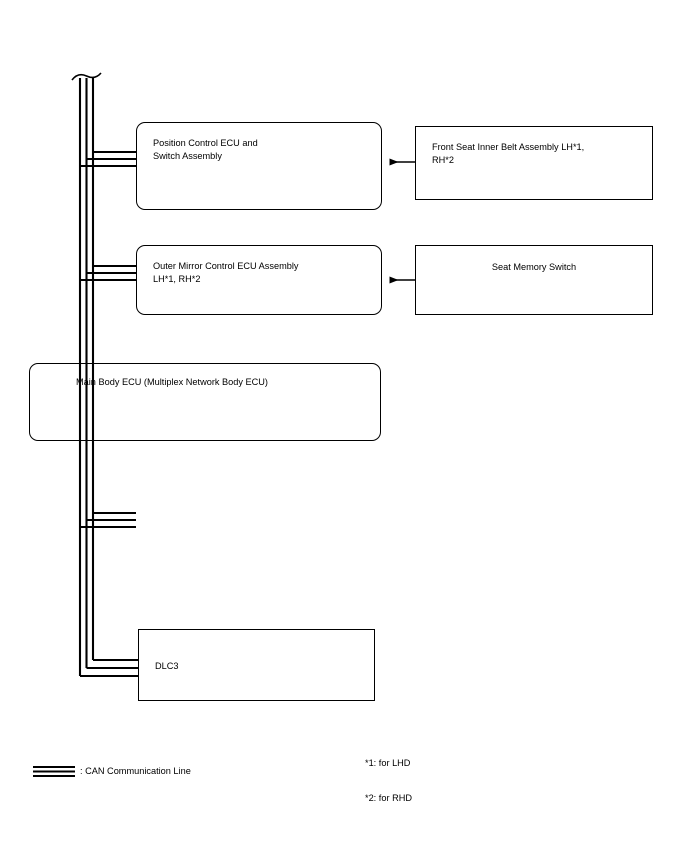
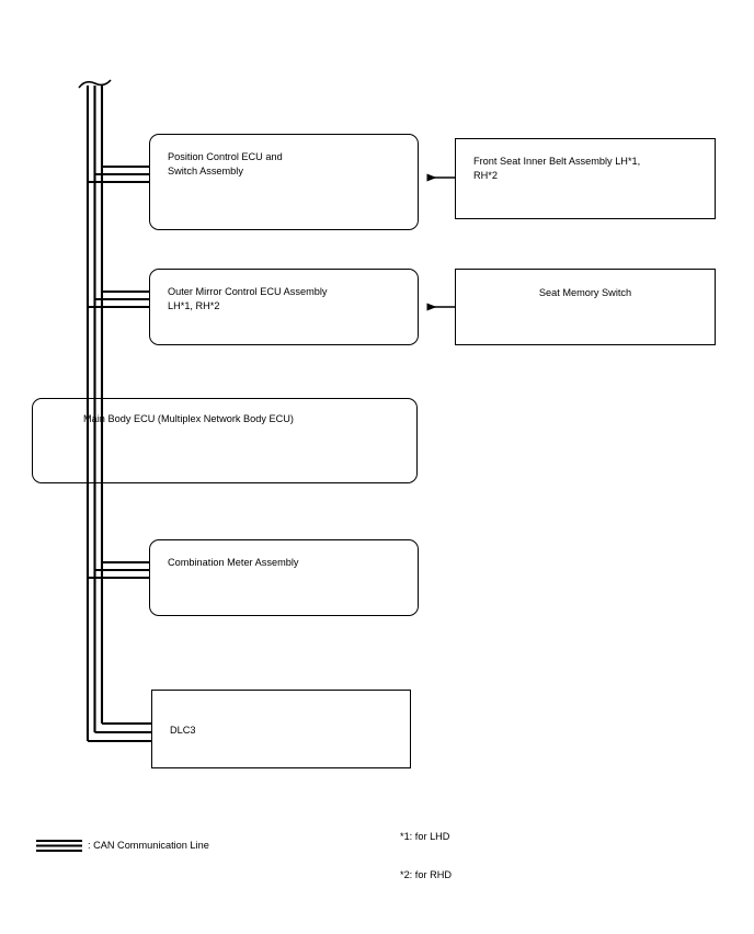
  Position Control ECU and
  Switch Assembly
  Outer Mirror Control ECU Assembly
  LH*1, RH*2
  i Body ECU (Multiplex Network Body ECU)
+ Combination Meter Assembly
  DLC3
  Front Seat Inner Belt Assembly LH*1,
  RH*2
  Seat Memory Switch
  : CAN Communication Line
  *1: for LHD
  *2: for RHD
